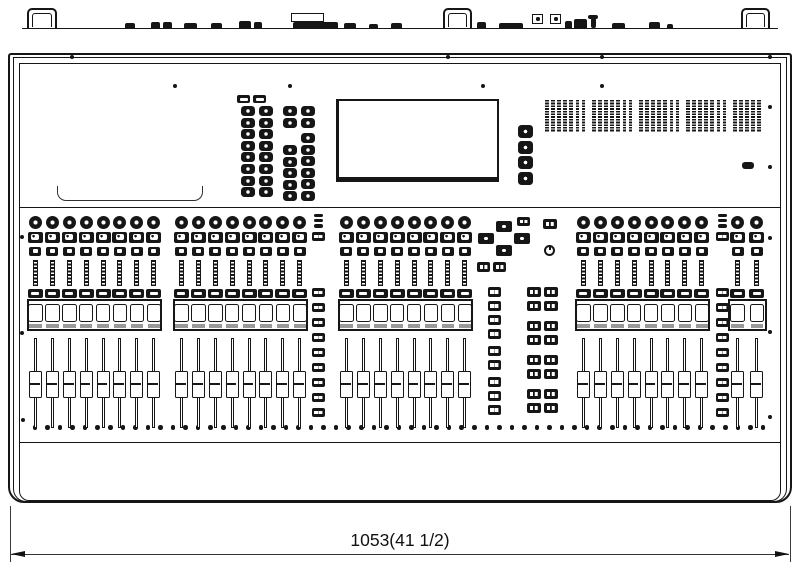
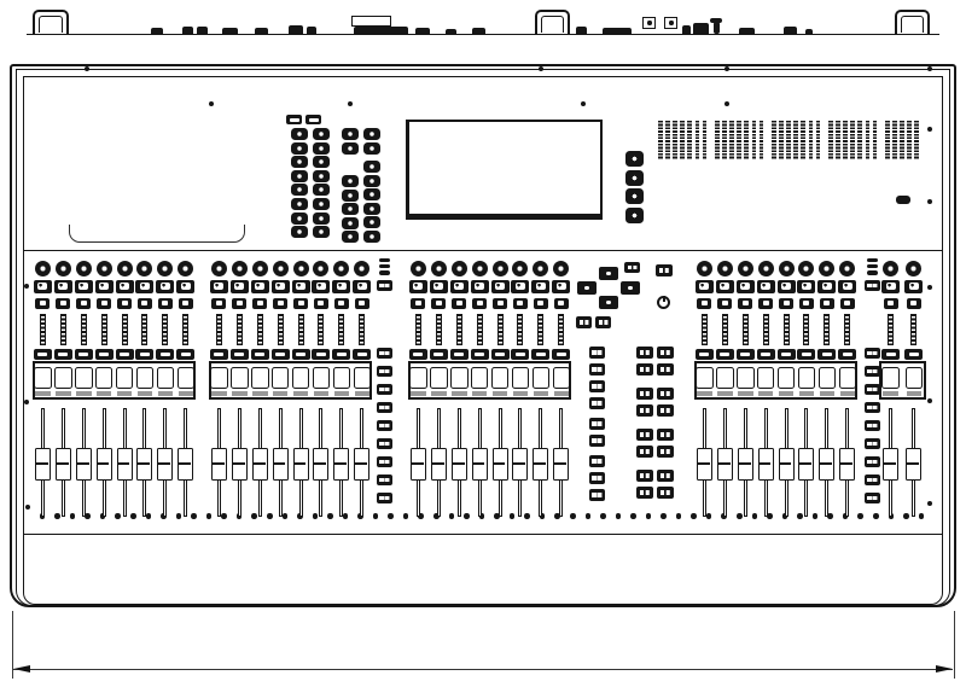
- 1053(41 1/2)
